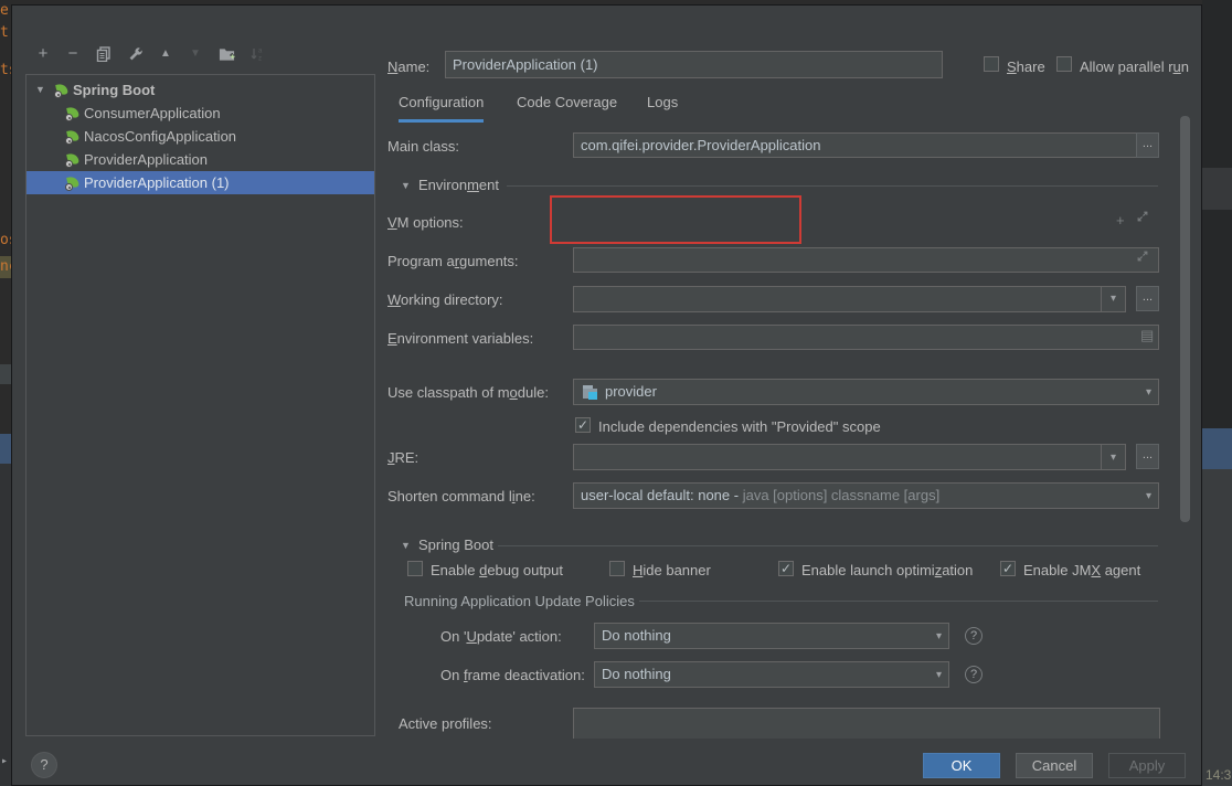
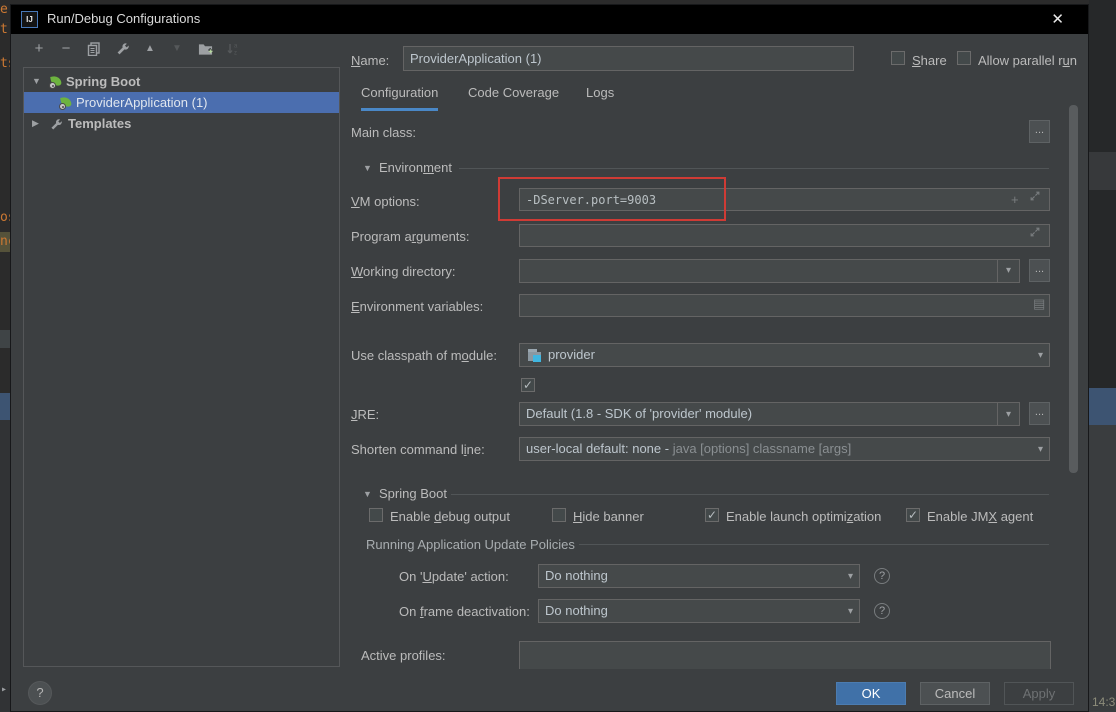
  ▸
  14:3
+ IJ
+ Run/Debug Configurations
+ ✕
  +
  −
  ▲
  ▼
  ▼
  Spring Boot
- ConsumerApplication
- NacosConfigApplication
- ProviderApplication
  ProviderApplication (1)
+ ▶
+ Templates
  Name:
  ProviderApplication (1)
  Share
  Allow parallel run
  Configuration
  Code Coverage
  Logs
  Main class:
- com.qifei.provider.ProviderApplication
  ...
  ▼
  Environment
  VM options:
+ -DServer.port=9003
  +
  Program arguments:
  Working directory:
  ▾
  ...
  Environment variables:
  ▤
  Use classpath of module:
  provider
  ▾
  ✓
- Include dependencies with "Provided" scope
  JRE:
+ Default (1.8 - SDK of 'provider' module)
  ▾
  ...
  Shorten command line:
  user-local default: none - java [options] classname [args]
  ▾
  ▼
  Spring Boot
  Enable debug output
  Hide banner
  ✓
  Enable launch optimization
  ✓
  Enable JMX agent
  Running Application Update Policies
  On 'Update' action:
  Do nothing
  ▾
  ?
  On frame deactivation:
  Do nothing
  ▾
  ?
  Active profiles:
  ?
  OK
  Cancel
  Apply
